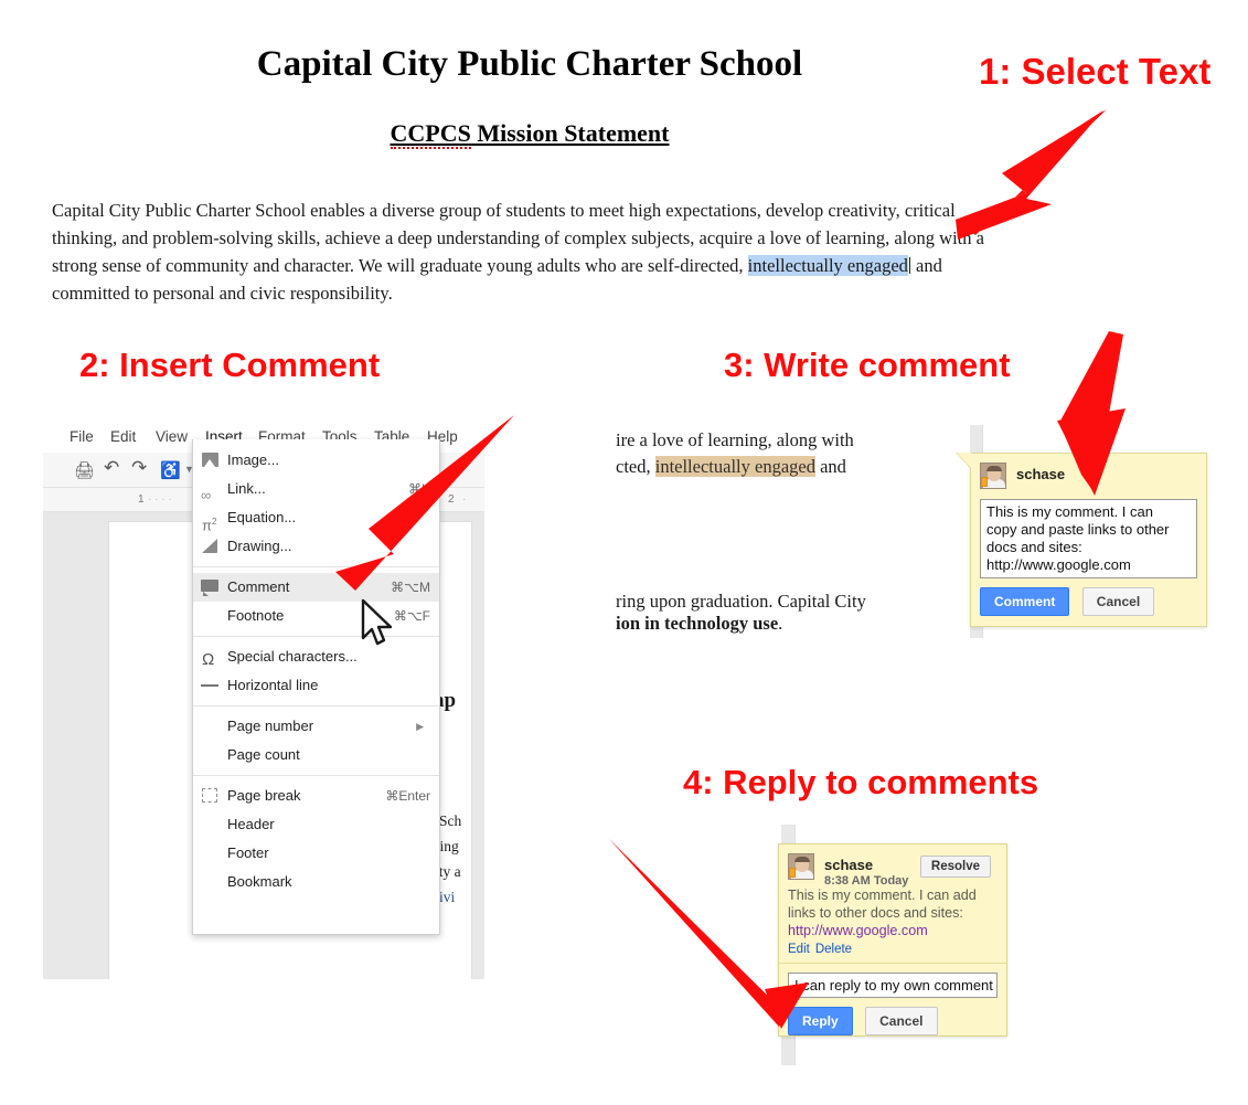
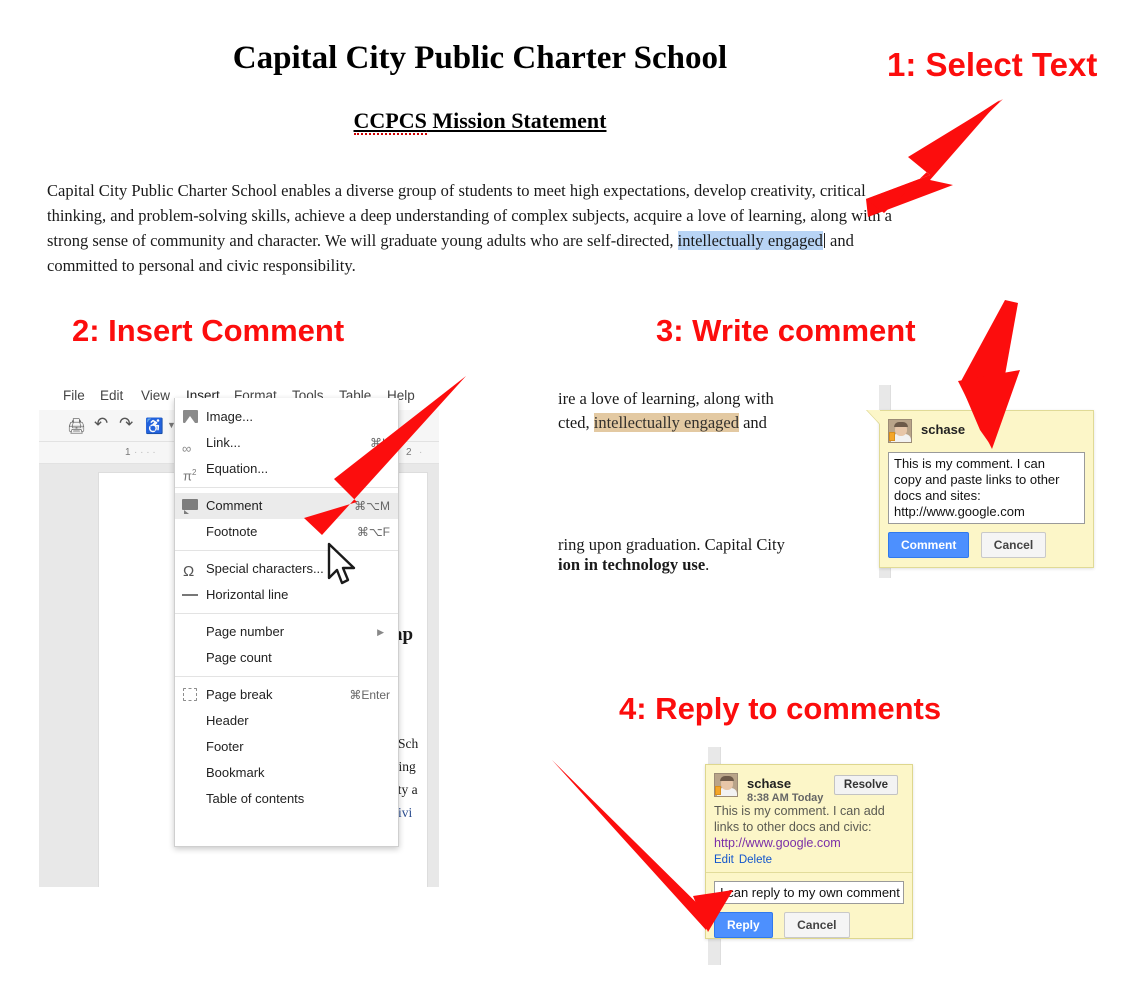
  Capital City Public Charter School
  CCPCS Mission Statement
  Capital City Public Charter School enables a diverse group of students to meet high expectations, develop creativity, critical thinking, and problem-solving skills, achieve a deep understanding of complex subjects, acquire a love of learning, along wih a strong sense of community and character. We will graduate young adults who are self-directed, intellectually engaged and committed to personal and civic responsibility.
  1: Select Text
  2: Insert Comment
  3: Write comment
  4: Reply to comments
  🖨
  ↶
  ↷
  ♿
  ▼
  1
  · · · ·
  2
  ·
  Sch
  ing
  ty a
  ivi
  File
  Edit
  View
  Insert
  Format
  Tools
  Table
  Help
  Image...
  ∞
  Link...
  π2
  Equation...
- Drawing...
  Comment
  ⌘⌥M
  Footnote
  ⌘⌥F
  Ω
  Special characters...
  Horizontal line
  Page number
  ▶
  Page count
  Page break
  ⌘Enter
  Header
  Footer
  Bookmark
+ Table of contents
  ire a love of learning, along with
  cted, intellectually engaged and
  ring upon graduation. Capital City
  ion in technology use.
  schase
  This is my comment. I can
  copy and paste links to other
  docs and sites:
  http://www.google.com
  Comment Cancel
  schase
  8:38 AM Today
  Resolve
  This is my comment. I can add
- links to other docs and sites:
+ links to other docs and civic:
  http://www.google.com
  Edit Delete
  an reply to my own comment
  Reply Cancel
